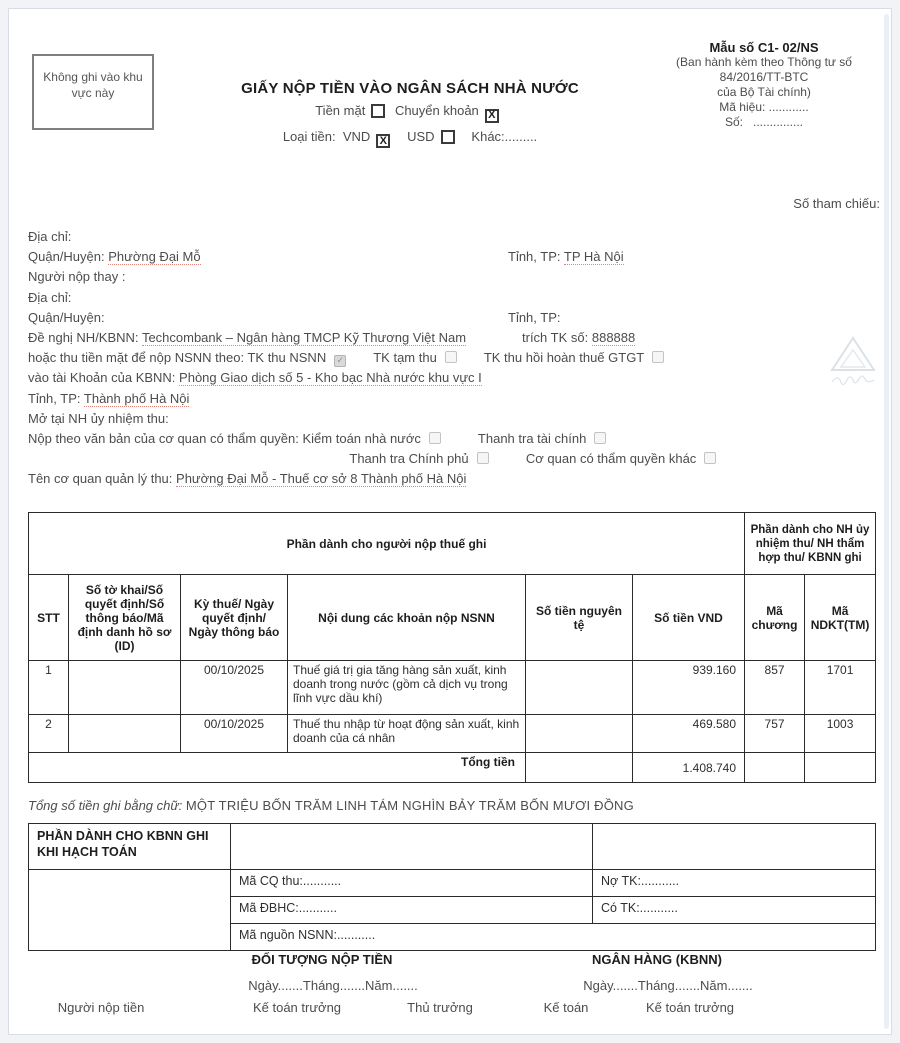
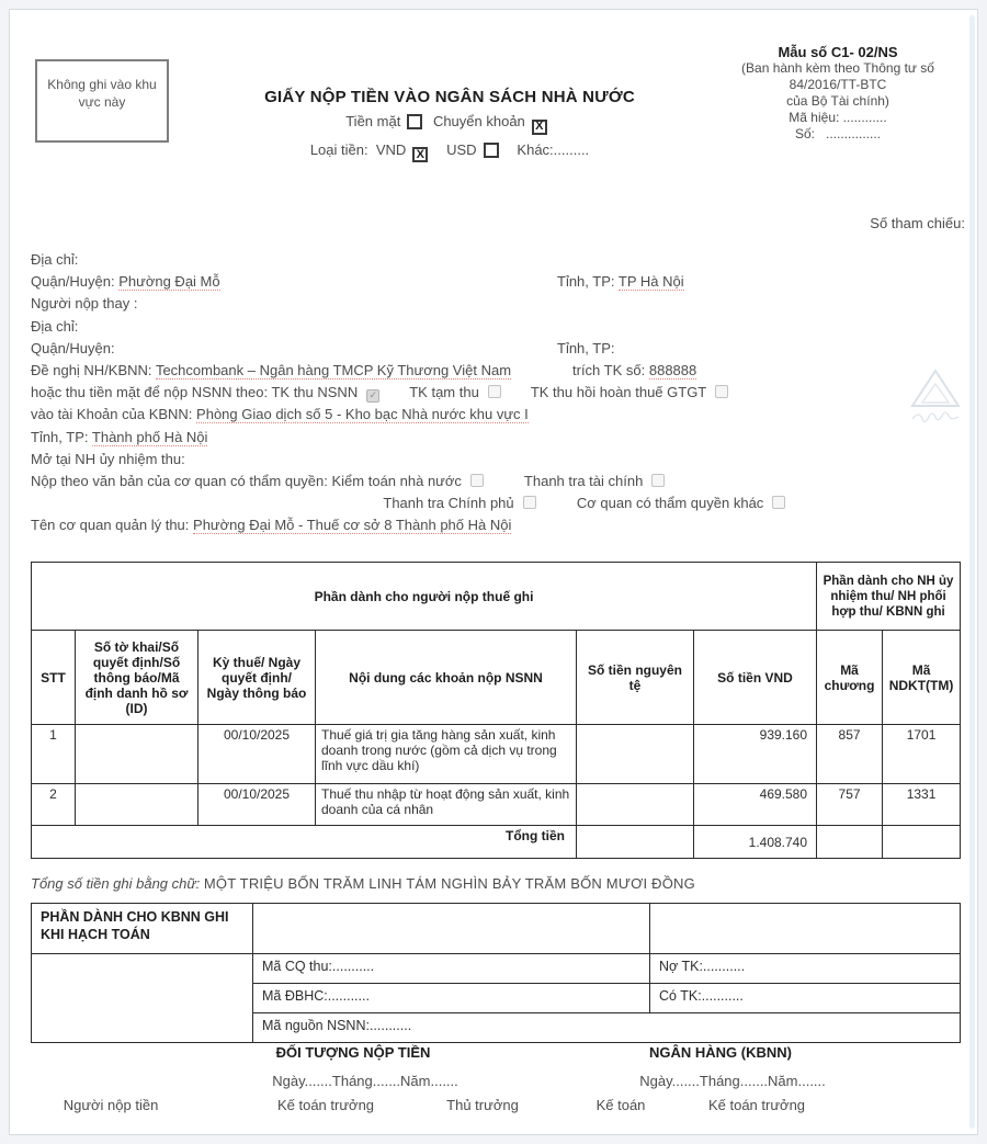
  Không ghi vào khu vực này
  GIẤY NỘP TIỀN VÀO NGÂN SÁCH NHÀ NƯỚC
  Tiền mặt Chuyển khoản X
  Loại tiền: VND X USD Khác:.........
  Mẫu số C1- 02/NS
  (Ban hành kèm theo Thông tư số
  84/2016/TT-BTC
  của Bộ Tài chính)
  Mã hiệu: ............
  Số: ...............
  Số tham chiếu:
  Địa chỉ:
  Quận/Huyện: Phường Đại Mỗ
  Tỉnh, TP: TP Hà Nội
  Người nộp thay :
  Địa chỉ:
  Quận/Huyện:
  Tỉnh, TP:
  Đề nghị NH/KBNN: Techcombank – Ngân hàng TMCP Kỹ Thương Việt Nam
  trích TK số: 888888
  hoặc thu tiền mặt để nộp NSNN theo: TK thu NSNN ✓ TK tạm thu TK thu hồi hoàn thuế GTGT
  vào tài Khoản của KBNN: Phòng Giao dịch số 5 - Kho bạc Nhà nước khu vực I
  Tỉnh, TP: Thành phố Hà Nội
  Mở tại NH ủy nhiệm thu:
  Nộp theo văn bản của cơ quan có thẩm quyền: Kiểm toán nhà nước Thanh tra tài chính
  Thanh tra Chính phủ Cơ quan có thẩm quyền khác
  Tên cơ quan quản lý thu: Phường Đại Mỗ - Thuế cơ sở 8 Thành phố Hà Nội
- Phần dành cho người nộp thuế ghi	Phần dành cho NH ủy nhiệm thu/ NH thẩm hợp thu/ KBNN ghi
+ Phần dành cho người nộp thuế ghi	Phần dành cho NH ủy nhiệm thu/ NH phối hợp thu/ KBNN ghi
  STT	Số tờ khai/Số quyết định/Số thông báo/Mã định danh hồ sơ (ID)	Kỳ thuế/ Ngày quyết định/ Ngày thông báo	Nội dung các khoản nộp NSNN	Số tiền nguyên tệ	Số tiền VND	Mã chương	Mã NDKT(TM)
  1		00/10/2025	Thuế giá trị gia tăng hàng sản xuất, kinh doanh trong nước (gồm cả dịch vụ trong lĩnh vực dầu khí)		939.160	857	1701
- 2		00/10/2025	Thuế thu nhập từ hoạt động sản xuất, kinh doanh của cá nhân		469.580	757	1003
+ 2		00/10/2025	Thuế thu nhập từ hoạt động sản xuất, kinh doanh của cá nhân		469.580	757	1331
  Tổng tiền		1.408.740
  Tổng số tiền ghi bằng chữ: MỘT TRIỆU BỐN TRĂM LINH TÁM NGHÌN BẢY TRĂM BỐN MƯƠI ĐỒNG
  PHẦN DÀNH CHO KBNN GHI KHI HẠCH TOÁN
  	Mã CQ thu:...........	Nợ TK:...........
  Mã ĐBHC:...........	Có TK:...........
  Mã nguồn NSNN:...........
  ĐỐI TƯỢNG NỘP TIỀN
  NGÂN HÀNG (KBNN)
  Ngày.......Tháng.......Năm.......
  Ngày.......Tháng.......Năm.......
  Người nộp tiền
  Kế toán trưởng
  Thủ trưởng
  Kế toán
  Kế toán trưởng
